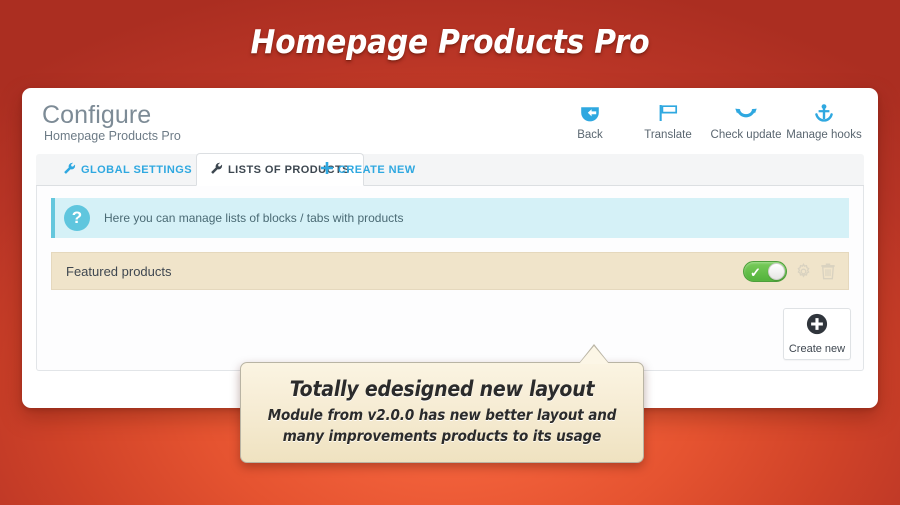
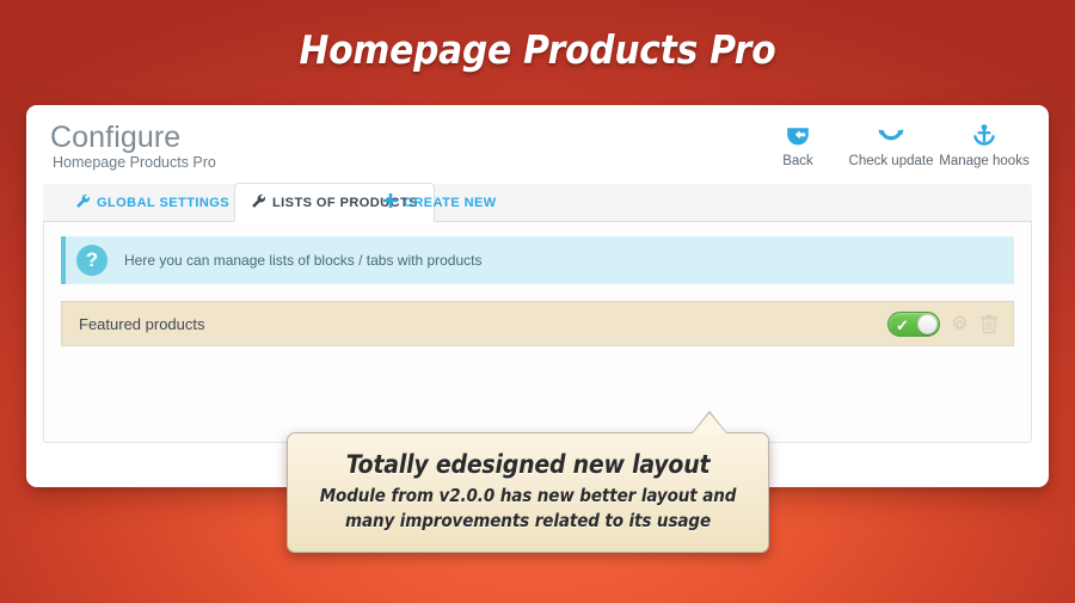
  Homepage Products Pro
  Configure
  Homepage Products Pro
  Back
- Translate
  Check update
  Manage hooks
  GLOBAL SETTINGS
  LISTS OF PRODUCTS
  CREATE NEW
  ?
  Here you can manage lists of blocks / tabs with products
  Featured products
  ✓
- Create new
  Totally edesigned new layout
- Module from v2.0.0 has new better layout and many improvements products to its usage
+ Module from v2.0.0 has new better layout and many improvements related to its usage
